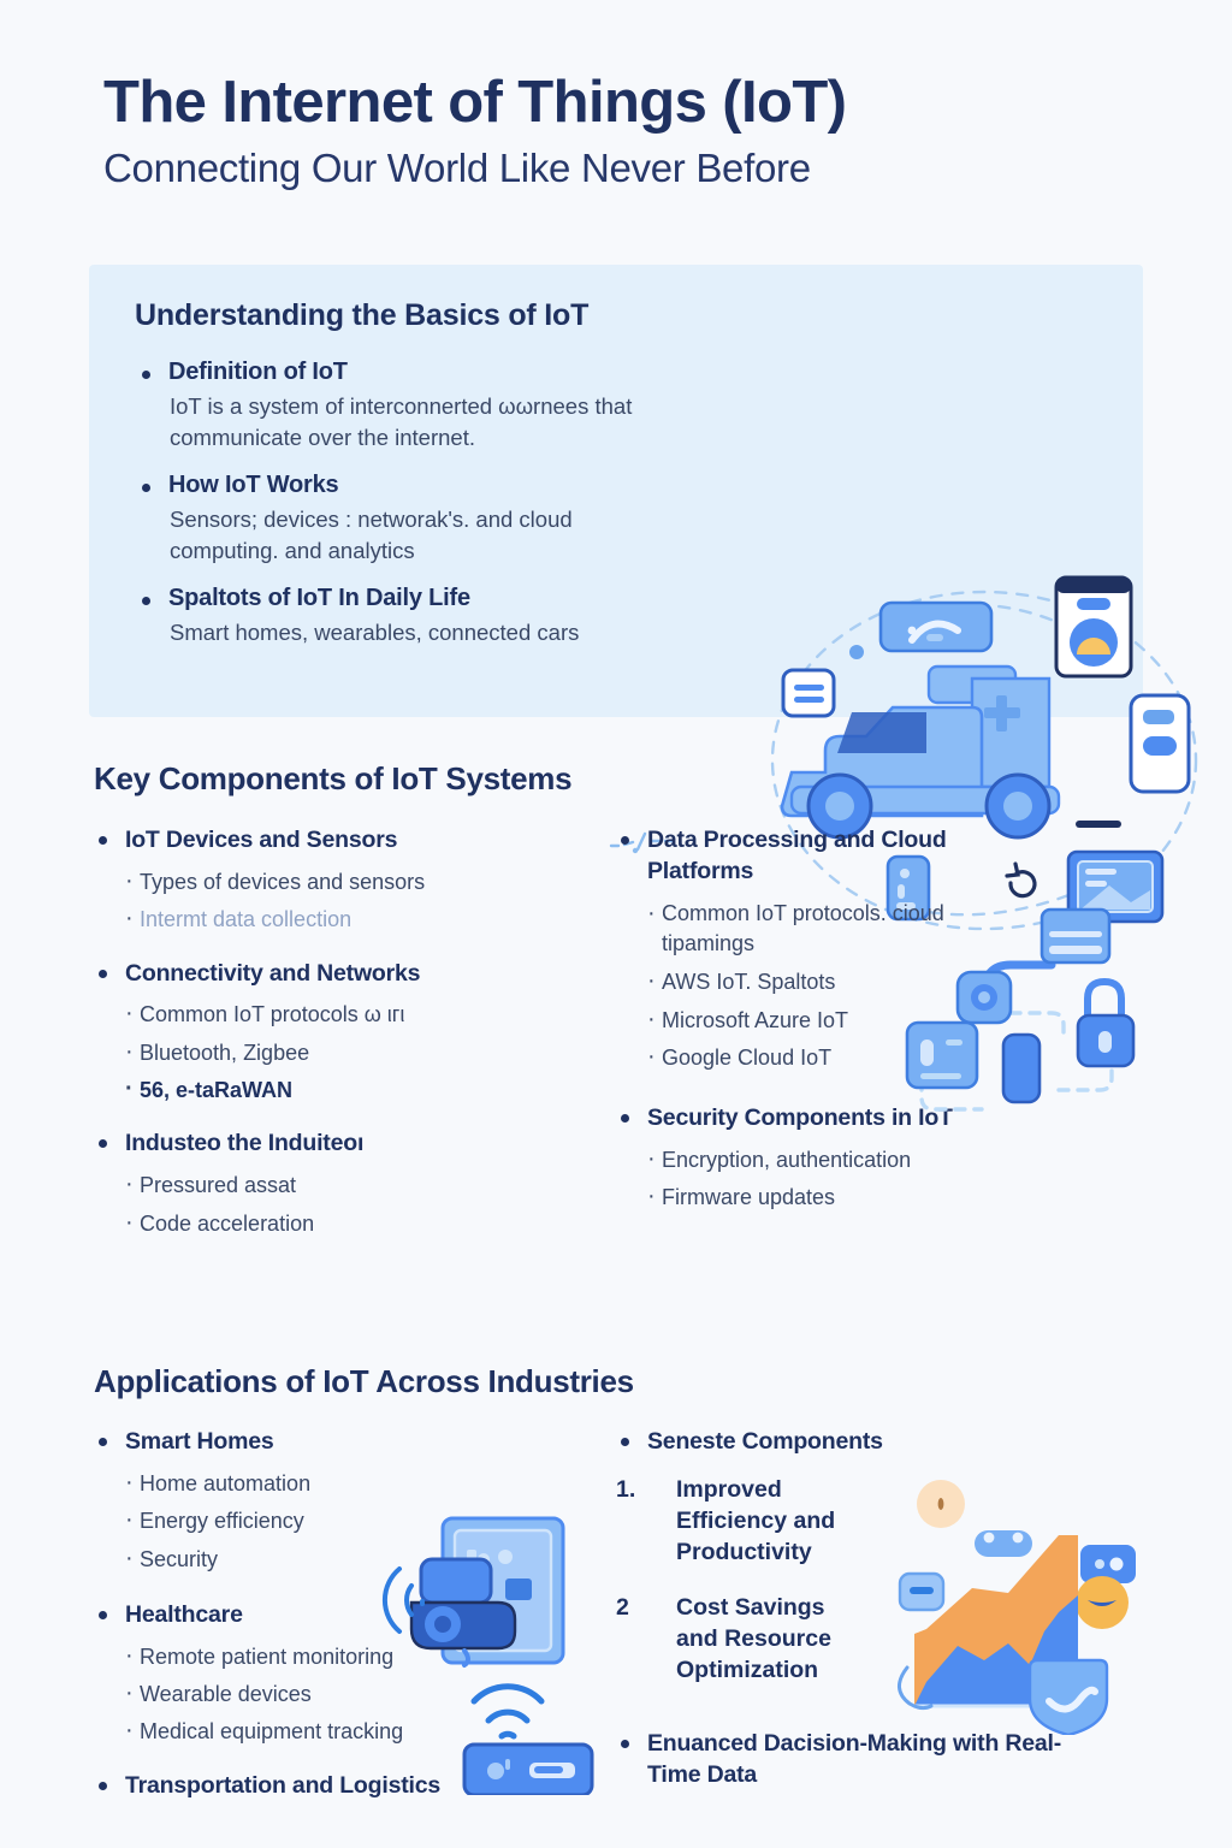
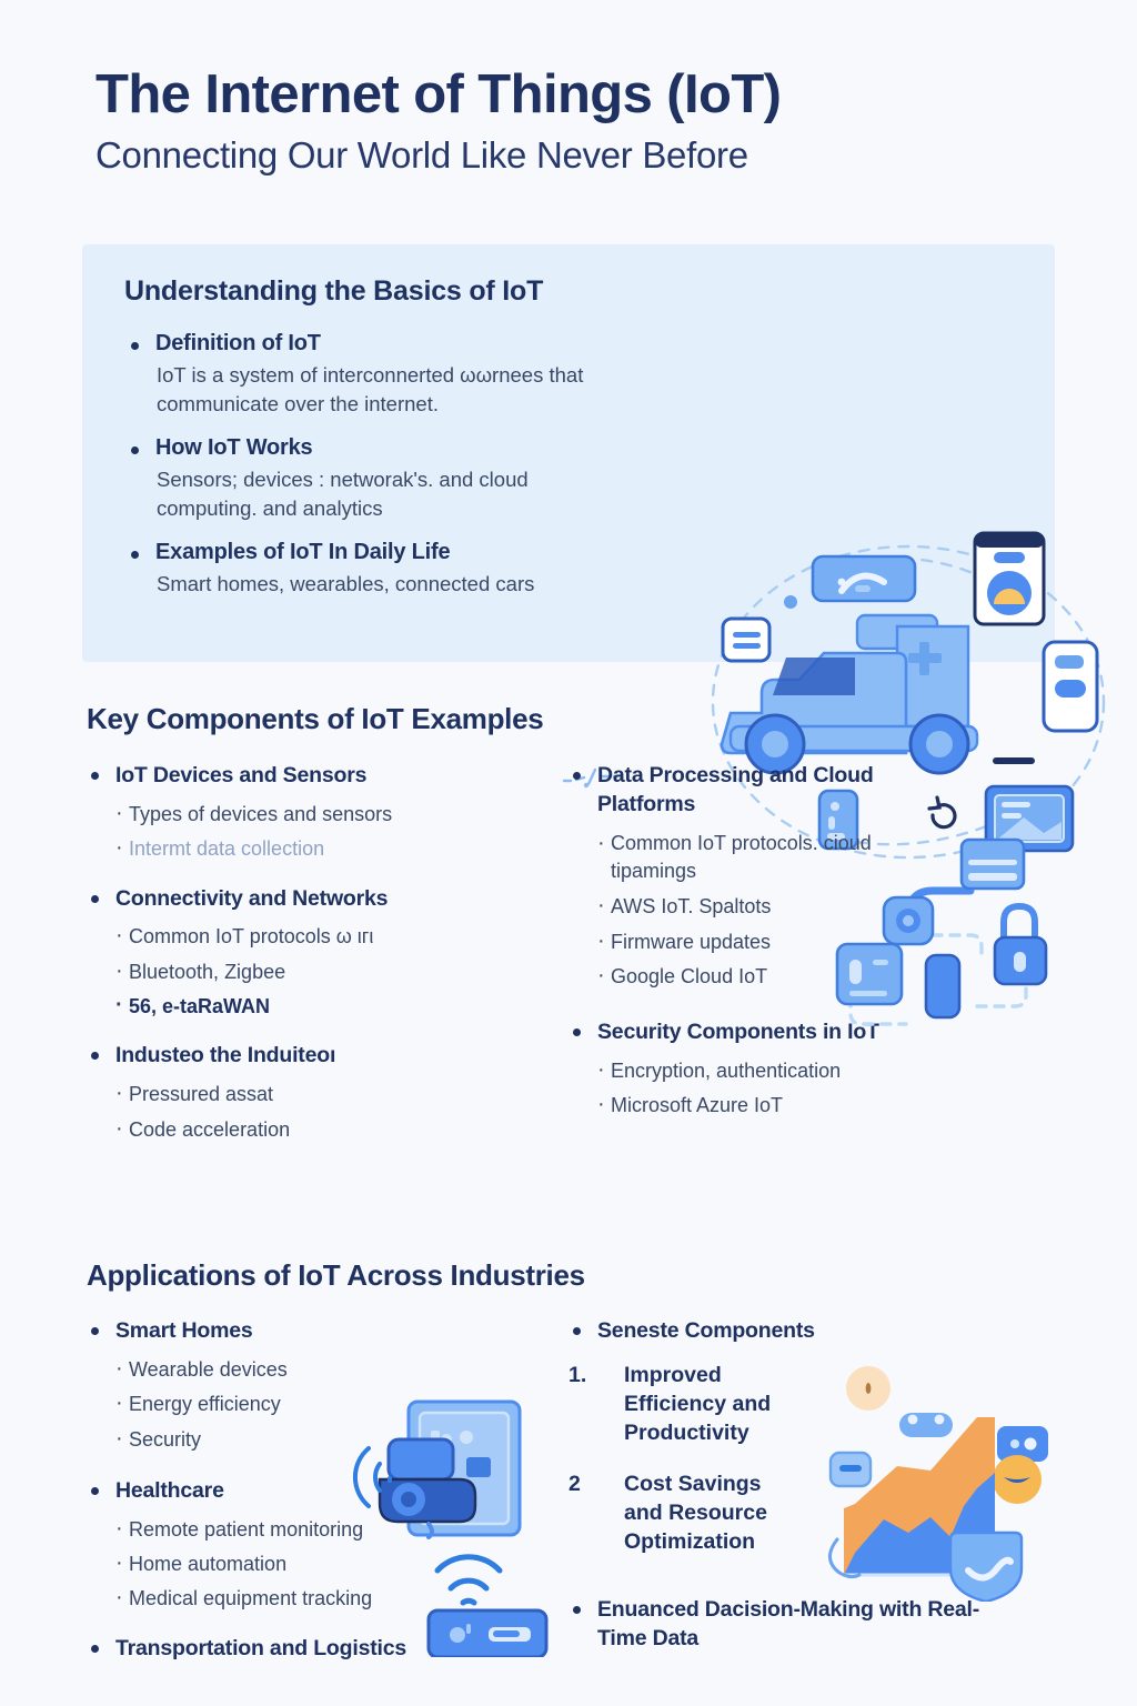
  The Internet of Things (IoT)
  Connecting Our World Like Never Before
  Understanding the Basics of IoT
  Definition of IoT
  IoT is a system of interconnerted ωωrnees that communicate over the internet.
  How IoT Works
  Sensors; devices : networak's. and cloud computing. and analytics
- Spaltots of IoT In Daily Life
+ Examples of IoT In Daily Life
  Smart homes, wearables, connected cars
- Key Components of IoT Systems
+ Key Components of IoT Examples
  IoT Devices and Sensors
  Types of devices and sensors
  Intermt data collection
  Connectivity and Networks
  Common IoT protocols ω ιгι
  Bluetooth, Zigbee
  56, e-taRaWAN
  Industeo the Induiteoı
  Pressured assat
  Code acceleration
  Data Processing and Cloud Platforms
  Common IoT protocols. cioud tipamings
  AWS IoT. Spaltots
- Microsoft Azure IoT
+ Firmware updates
  Google Cloud IoT
  Security Components in IoT
  Encryption, authentication
- Firmware updates
+ Microsoft Azure IoT
  Applications of IoT Across Industries
  Smart Homes
- Home automation
+ Wearable devices
  Energy efficiency
  Security
  Healthcare
  Remote patient monitoring
- Wearable devices
+ Home automation
  Medical equipment tracking
  Transportation and Logistics
  Seneste Components
  1.
  Improved Efficiency and Productivity
  2
  Cost Savings and Resource Optimization
  Enuanced Dacision-Making with Real-Time Data
